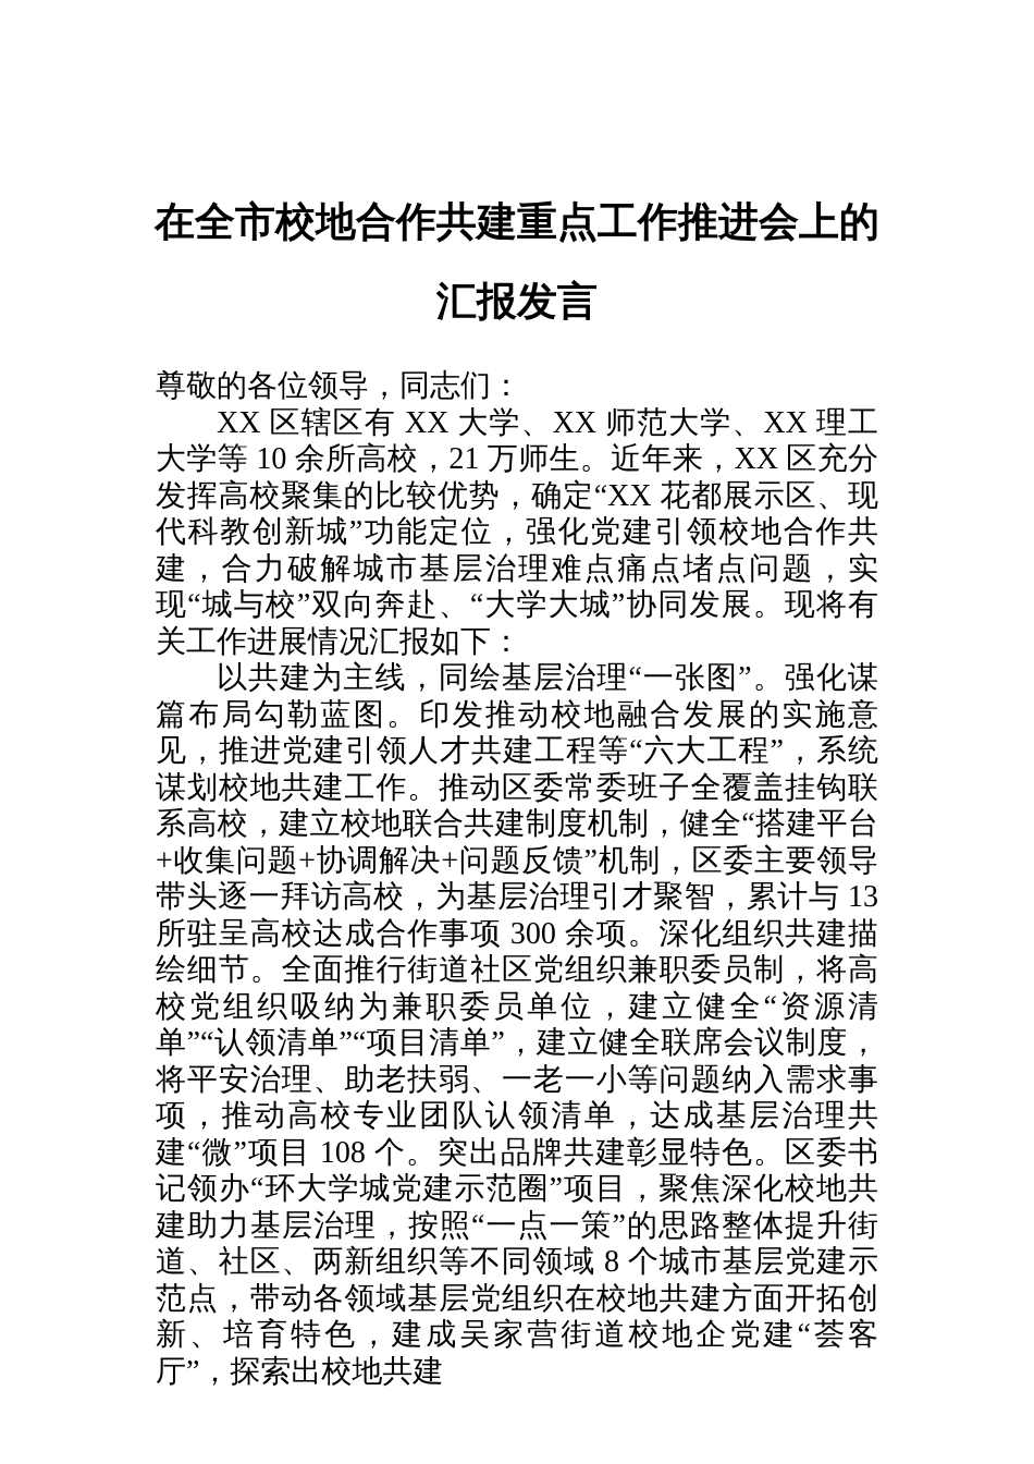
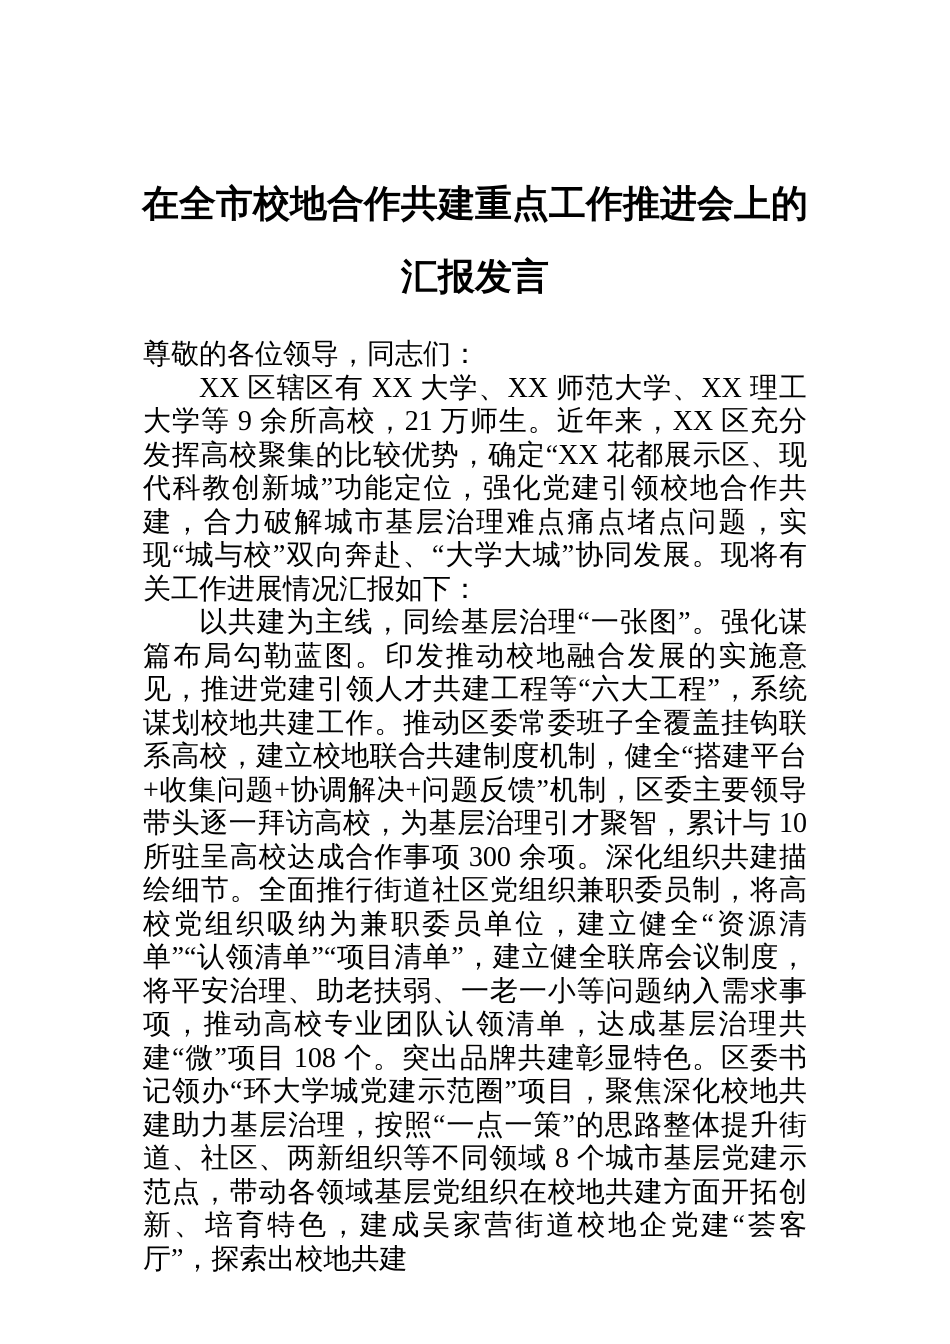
  在全市校地合作共建重点工作推进会上的
  汇报发言
  尊敬的各位领导，同志们：
- XX 区辖区有 XX 大学、XX 师范大学、XX 理工大学等 10 余所高校，21 万师生。近年来，XX 区充分发挥高校聚集的比较优势，确定“XX 花都展示区、现代科教创新城”功能定位，强化党建引领校地合作共建，合力破解城市基层治理难点痛点堵点问题，实现“城与校”双向奔赴、“大学大城”协同发展。现将有关工作进展情况汇报如下：
+ XX 区辖区有 XX 大学、XX 师范大学、XX 理工大学等 9 余所高校，21 万师生。近年来，XX 区充分发挥高校聚集的比较优势，确定“XX 花都展示区、现代科教创新城”功能定位，强化党建引领校地合作共建，合力破解城市基层治理难点痛点堵点问题，实现“城与校”双向奔赴、“大学大城”协同发展。现将有关工作进展情况汇报如下：
- 以共建为主线，同绘基层治理“一张图”。强化谋篇布局勾勒蓝图。印发推动校地融合发展的实施意见，推进党建引领人才共建工程等“六大工程”，系统谋划校地共建工作。推动区委常委班子全覆盖挂钩联系高校，建立校地联合共建制度机制，健全“搭建平台+收集问题+协调解决+问题反馈”机制，区委主要领导带头逐一拜访高校，为基层治理引才聚智，累计与 13 所驻呈高校达成合作事项 300 余项。深化组织共建描绘细节。全面推行街道社区党组织兼职委员制，将高校党组织吸纳为兼职委员单位，建立健全“资源清单”“认领清单”“项目清单”，建立健全联席会议制度，将平安治理、助老扶弱、一老一小等问题纳入需求事项，推动高校专业团队认领清单，达成基层治理共建“微”项目 108 个。突出品牌共建彰显特色。区委书记领办“环大学城党建示范圈”项目，聚焦深化校地共建助力基层治理，按照“一点一策”的思路整体提升街道、社区、两新组织等不同领域 8 个城市基层党建示范点，带动各领域基层党组织在校地共建方面开拓创新、培育特色，建成吴家营街道校地企党建“荟客厅”，探索出校地共建
+ 以共建为主线，同绘基层治理“一张图”。强化谋篇布局勾勒蓝图。印发推动校地融合发展的实施意见，推进党建引领人才共建工程等“六大工程”，系统谋划校地共建工作。推动区委常委班子全覆盖挂钩联系高校，建立校地联合共建制度机制，健全“搭建平台+收集问题+协调解决+问题反馈”机制，区委主要领导带头逐一拜访高校，为基层治理引才聚智，累计与 10 所驻呈高校达成合作事项 300 余项。深化组织共建描绘细节。全面推行街道社区党组织兼职委员制，将高校党组织吸纳为兼职委员单位，建立健全“资源清单”“认领清单”“项目清单”，建立健全联席会议制度，将平安治理、助老扶弱、一老一小等问题纳入需求事项，推动高校专业团队认领清单，达成基层治理共建“微”项目 108 个。突出品牌共建彰显特色。区委书记领办“环大学城党建示范圈”项目，聚焦深化校地共建助力基层治理，按照“一点一策”的思路整体提升街道、社区、两新组织等不同领域 8 个城市基层党建示范点，带动各领域基层党组织在校地共建方面开拓创新、培育特色，建成吴家营街道校地企党建“荟客厅”，探索出校地共建
